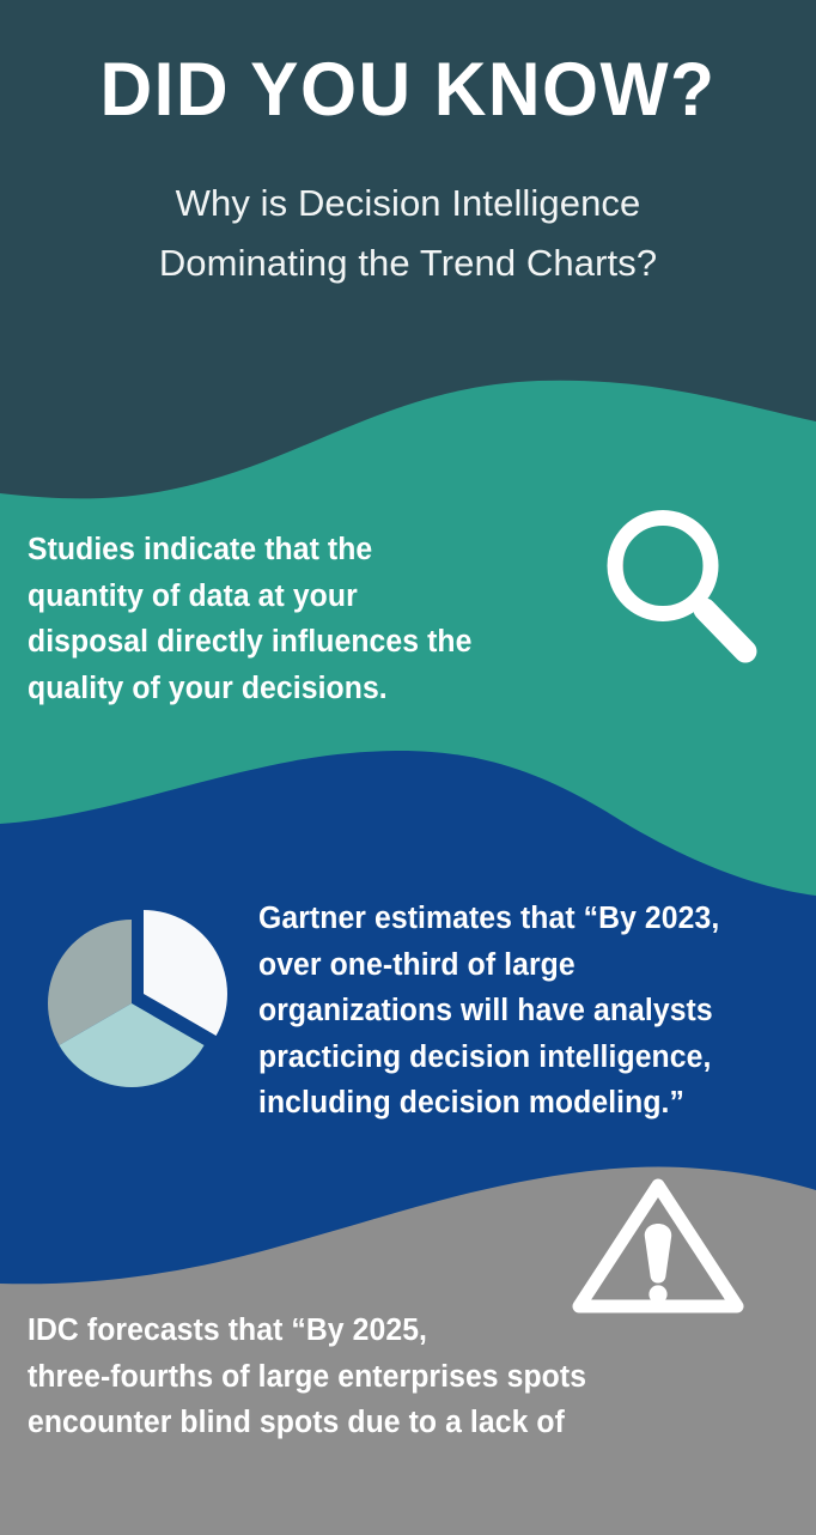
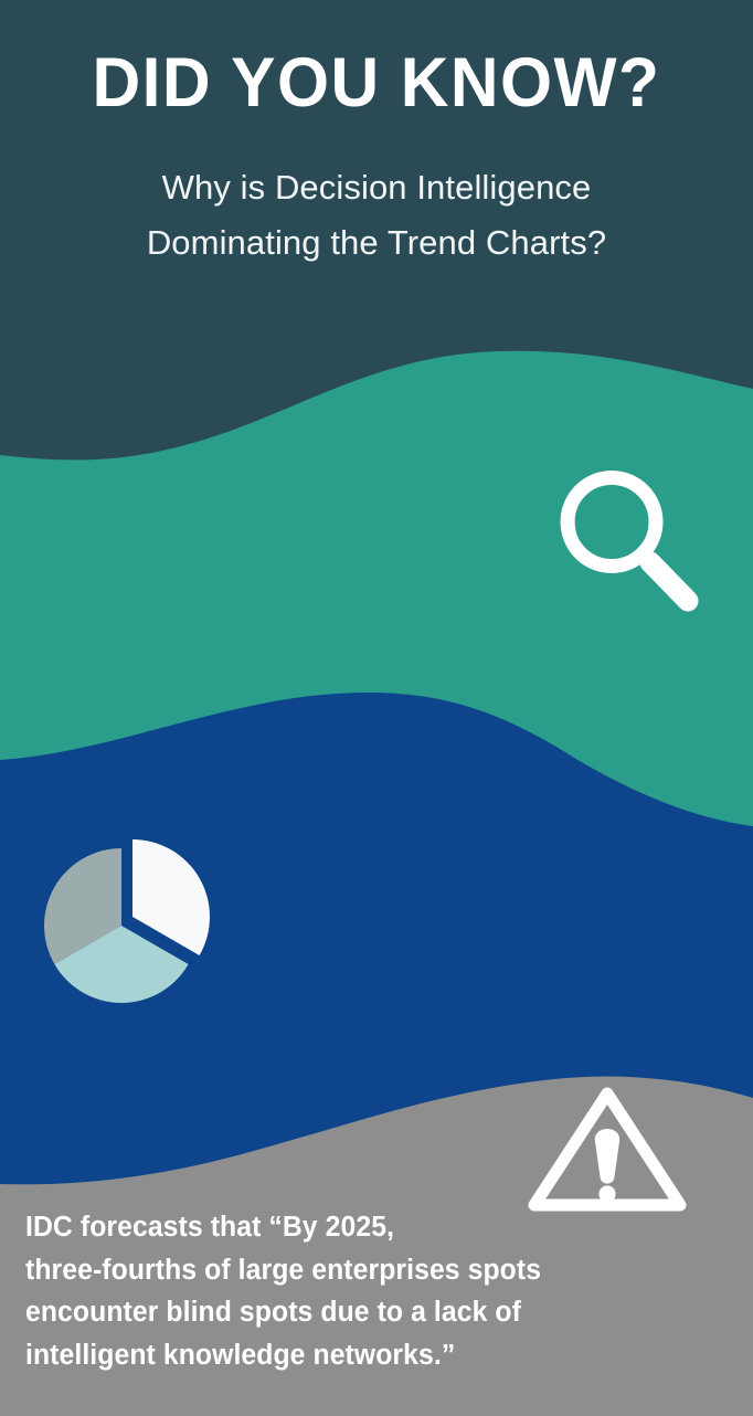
  DID YOU KNOW?
  Why is Decision Intelligence
  Dominating the Trend Charts?
- Studies indicate that the
- quantity of data at your
- disposal directly influences the
- quality of your decisions.
- Gartner estimates that “By 2023,
- over one-third of large
- organizations will have analysts
- practicing decision intelligence,
- including decision modeling.”
  IDC forecasts that “By 2025,
  three-fourths of large enterprises spots
  encounter blind spots due to a lack of
+ intelligent knowledge networks.”
